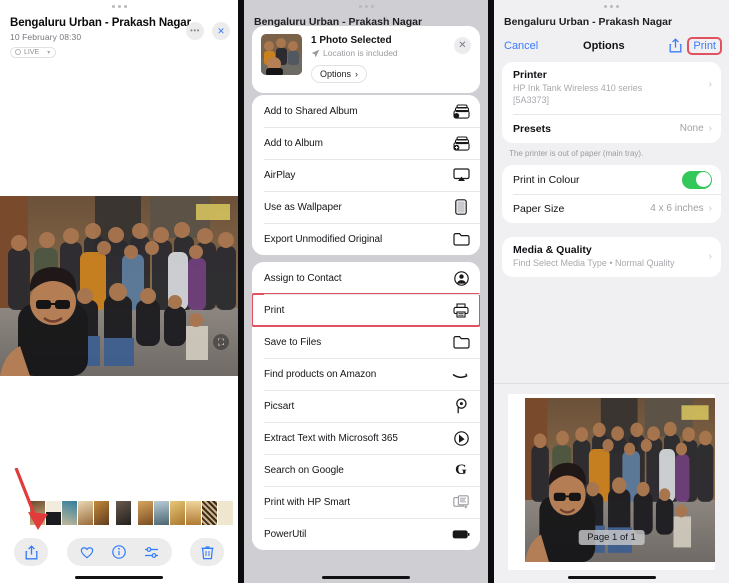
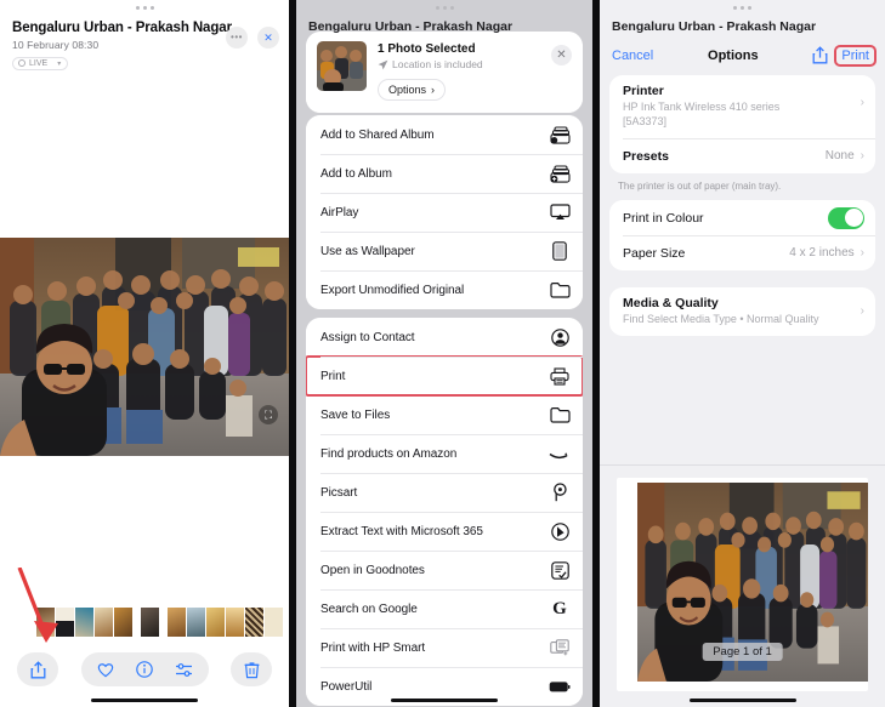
  Bengaluru Urban - Prakash Naga
  10 February 08:30
  •••
  ✕
  ⛶
  Bengaluru Urban - Prakash Nagar
  1 Photo Selected
  Location is included
  Options
  ›
  ✕
  Add to Shared Album
  Add to Album
  AirPlay
  Use as Wallpaper
  Export Unmodified Original
  Assign to Contact
  Print
  Save to Files
  Find products on Amazon
  Picsart
  Extract Text with Microsoft 365
+ Open in Goodnotes
  Search on Google
  G
  Print with HP Smart
  PowerUtil
  Bengaluru Urban - Prakash Nagar
  Cancel
  Options
  Print
  Printer
  HP Ink Tank Wireless 410 series [5A3373]
  ›
  Presets
  None
  ›
  The printer is out of paper (main tray).
  Print in Colour
  Paper Size
- 4 x 6 inches
+ 4 x 2 inches
  ›
  Media & Quality
  Find Select Media Type • Normal Quality
  ›
  Page 1 of 1
